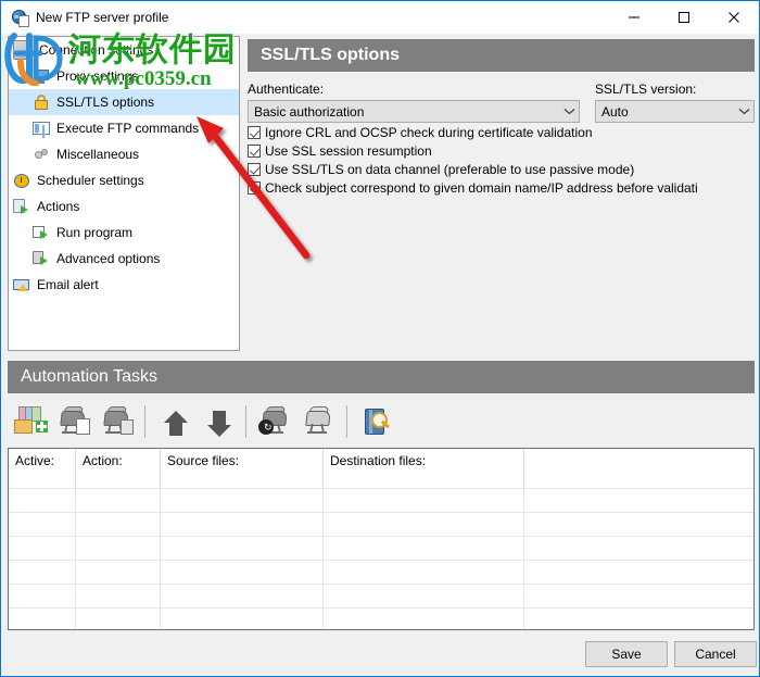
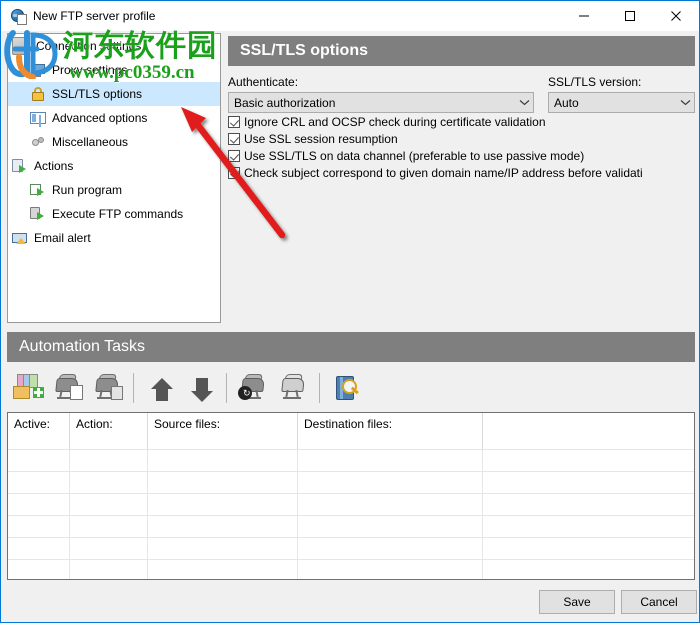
  New FTP server profile
  Conection settings
  Proxy settings
  SSL/TLS options
- Execute FTP commands
+ Advanced options
  Miscellaneous
- Scheduler settings
  Actions
  Run program
- Advanced options
+ Execute FTP commands
  Email alert
  SSL/TLS options
  Authenticate:
  SSL/TLS version:
  Basic authorization
  Auto
  Ignore CRL and OCSP check during certificate validation
  Use SSL session resumption
  Use SSL/TLS on data channel (preferable to use passive mode)
  Check subject correspond to given domain name/IP address before validati
  Automation Tasks
  Active:
  Action:
  Source files:
  Destination files:
  Save
  Cancel
  河东软件园
  www.pc0359.cn
